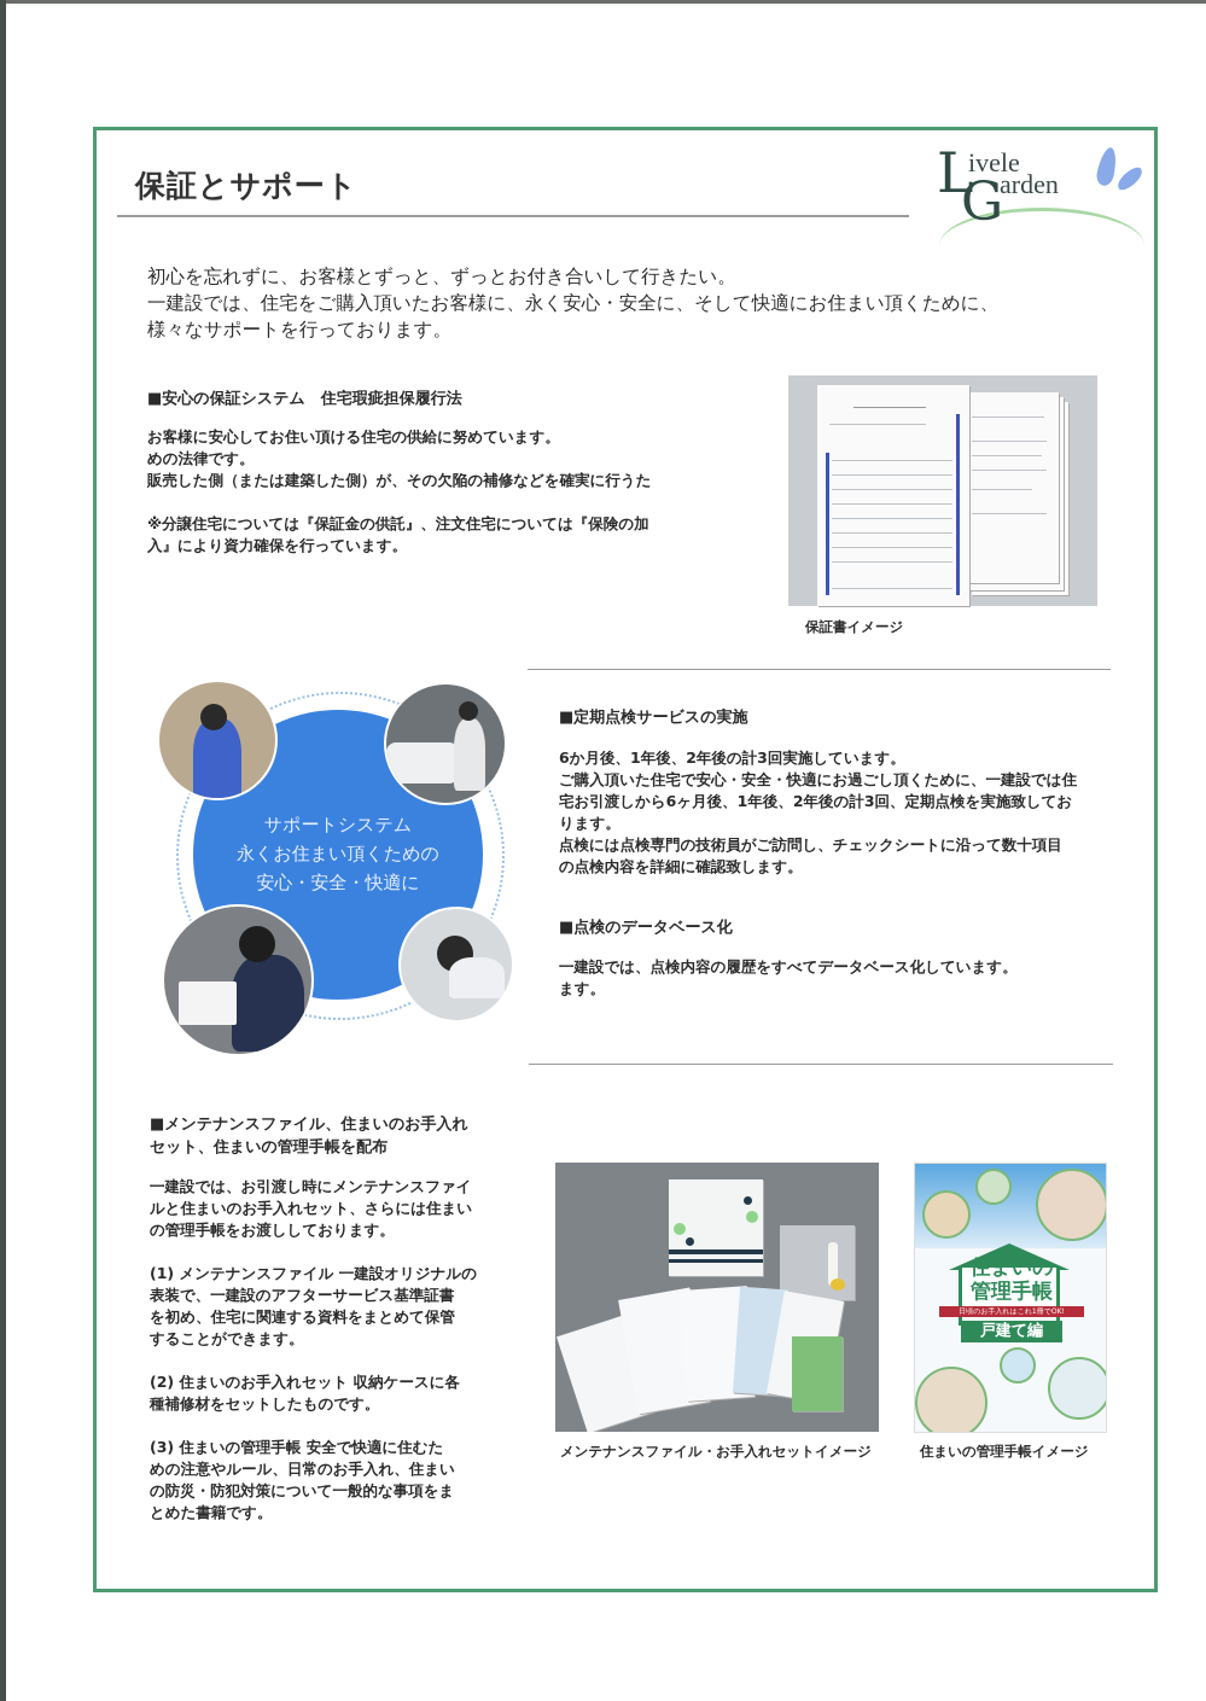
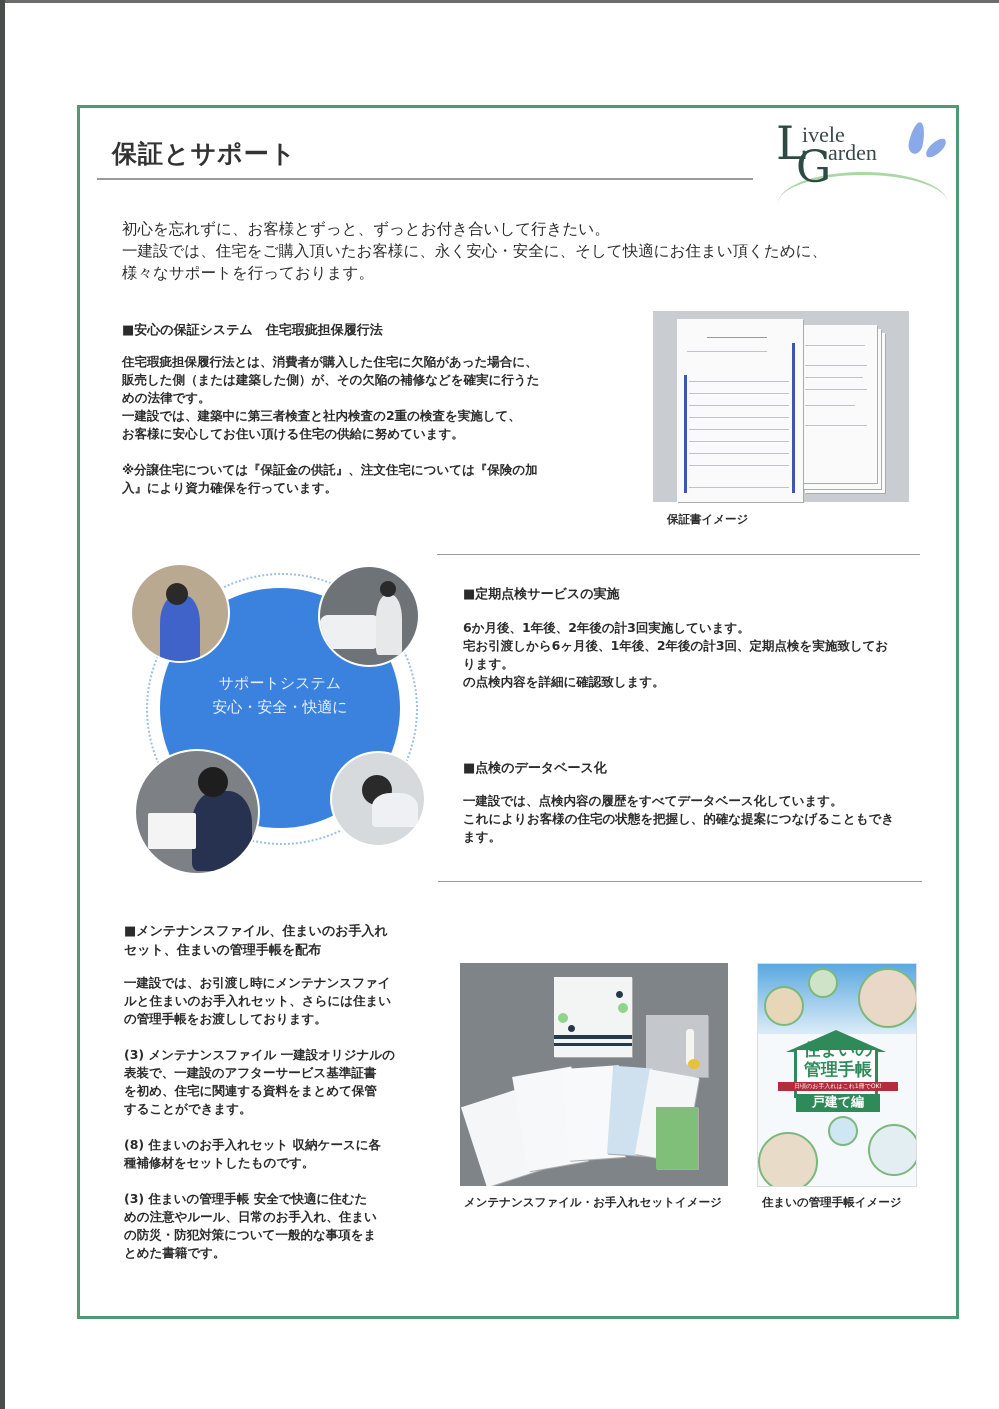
  保証とサポート
  L
  ivele
  G
  arden
  初心を忘れずに、お客様とずっと、ずっとお付き合いして行きたい。
  一建設では、住宅をご購入頂いたお客様に、永く安心・安全に、そして快適にお住まい頂くために、
  様々なサポートを行っております。
  ■安心の保証システム 住宅瑕疵担保履行法
+ 住宅瑕疵担保履行法とは、消費者が購入した住宅に欠陥があった場合に、
- お客様に安心してお住い頂ける住宅の供給に努めています。
+ 販売した側（または建築した側）が、その欠陥の補修などを確実に行うた
  めの法律です。
+ 一建設では、建築中に第三者検査と社内検査の2重の検査を実施して、
- 販売した側（または建築した側）が、その欠陥の補修などを確実に行うた
+ お客様に安心してお住い頂ける住宅の供給に努めています。
  ※分譲住宅については『保証金の供託』、注文住宅については『保険の加
  入』により資力確保を行っています。
  保証書イメージ
  サポートシステム
- 永くお住まい頂くための
  安心・安全・快適に
  ■定期点検サービスの実施
  6か月後、1年後、2年後の計3回実施しています。
- ご購入頂いた住宅で安心・安全・快適にお過ごし頂くために、一建設では住
  宅お引渡しから6ヶ月後、1年後、2年後の計3回、定期点検を実施致してお
  ります。
- 点検には点検専門の技術員がご訪問し、チェックシートに沿って数十項目
  の点検内容を詳細に確認致します。
  ■点検のデータベース化
  一建設では、点検内容の履歴をすべてデータベース化しています。
+ これによりお客様の住宅の状態を把握し、的確な提案につなげることもでき
  ます。
  ■メンテナンスファイル、住まいのお手入れ
  セット、住まいの管理手帳を配布
  一建設では、お引渡し時にメンテナンスファイ
  ルと住まいのお手入れセット、さらには住まい
  の管理手帳をお渡ししております。
- (1) メンテナンスファイル 一建設オリジナルの
+ (3) メンテナンスファイル 一建設オリジナルの
  表装で、一建設のアフターサービス基準証書
  を初め、住宅に関連する資料をまとめて保管
  することができます。
- (2) 住まいのお手入れセット 収納ケースに各
+ (8) 住まいのお手入れセット 収納ケースに各
  種補修材をセットしたものです。
  (3) 住まいの管理手帳 安全で快適に住むた
  めの注意やルール、日常のお手入れ、住まい
  の防災・防犯対策について一般的な事項をま
  とめた書籍です。
  メンテナンスファイル・お手入れセットイメージ
  住まいの
  管理手帳
  戸建て編
  住まいの管理手帳イメージ
